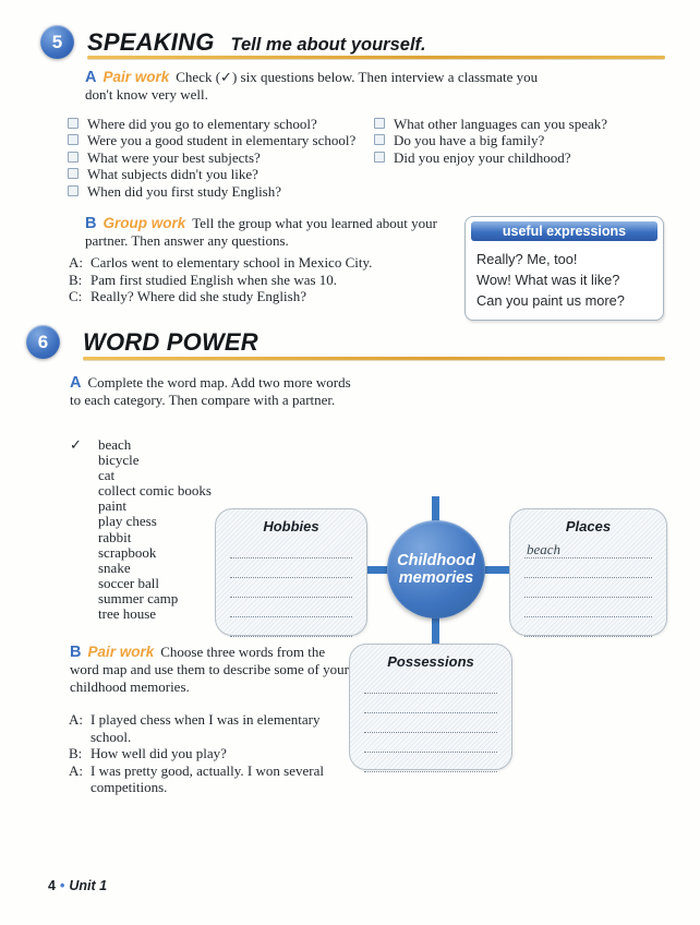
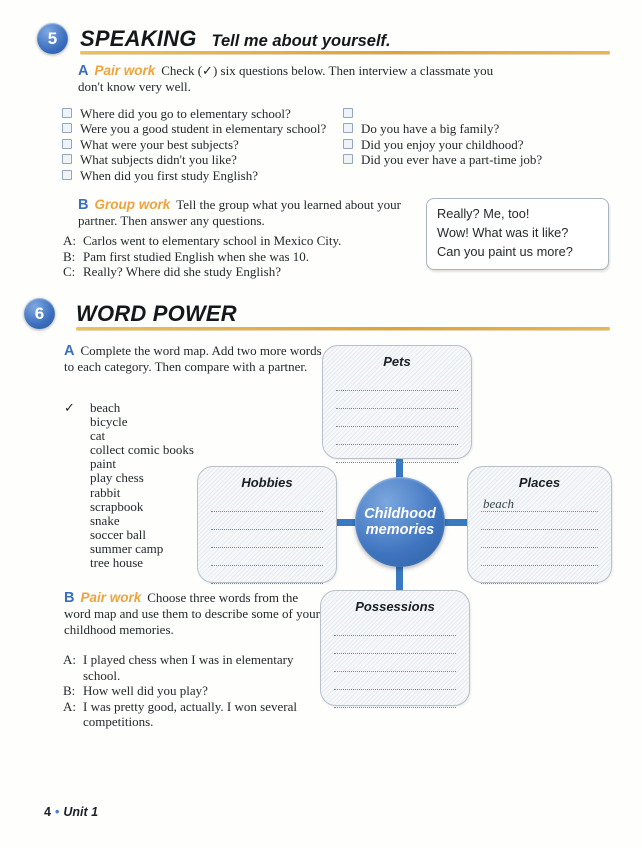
  5
  SPEAKING Tell me about yourself.
  A Pair work Check (✓) six questions below. Then interview a classmate you don't know very well.
  Where did you go to elementary school?
  Were you a good student in elementary school?
  What were your best subjects?
  What subjects didn't you like?
  When did you first study English?
- What other languages can you speak?
  Do you have a big family?
  Did you enjoy your childhood?
+ Did you ever have a part-time job?
  B Group work Tell the group what you learned about your partner. Then answer any questions.
  A:
  Carlos went to elementary school in Mexico City.
  B:
  Pam first studied English when she was 10.
  C:
  Really? Where did she study English?
- useful expressions
  Really? Me, too!
  Wow! What was it like?
  Can you paint us more?
  6
  WORD POWER
  A Complete the word map. Add two more words to each category. Then compare with a partner.
  ✓ beach
  bicycle
  cat
  collect comic books
  paint
  play chess
  rabbit
  scrapbook
  snake
  soccer ball
  summer camp
  tree house
+ Pets
  Hobbies
  Places
  beach
  Possessions
  Childhood memories
  B Pair work Choose three words from the word map and use them to describe some of your childhood memories.
  A:
  I played chess when I was in elementary school.
  B:
  How well did you play?
  A:
  I was pretty good, actually. I won several competitions.
  4 • Unit 1
